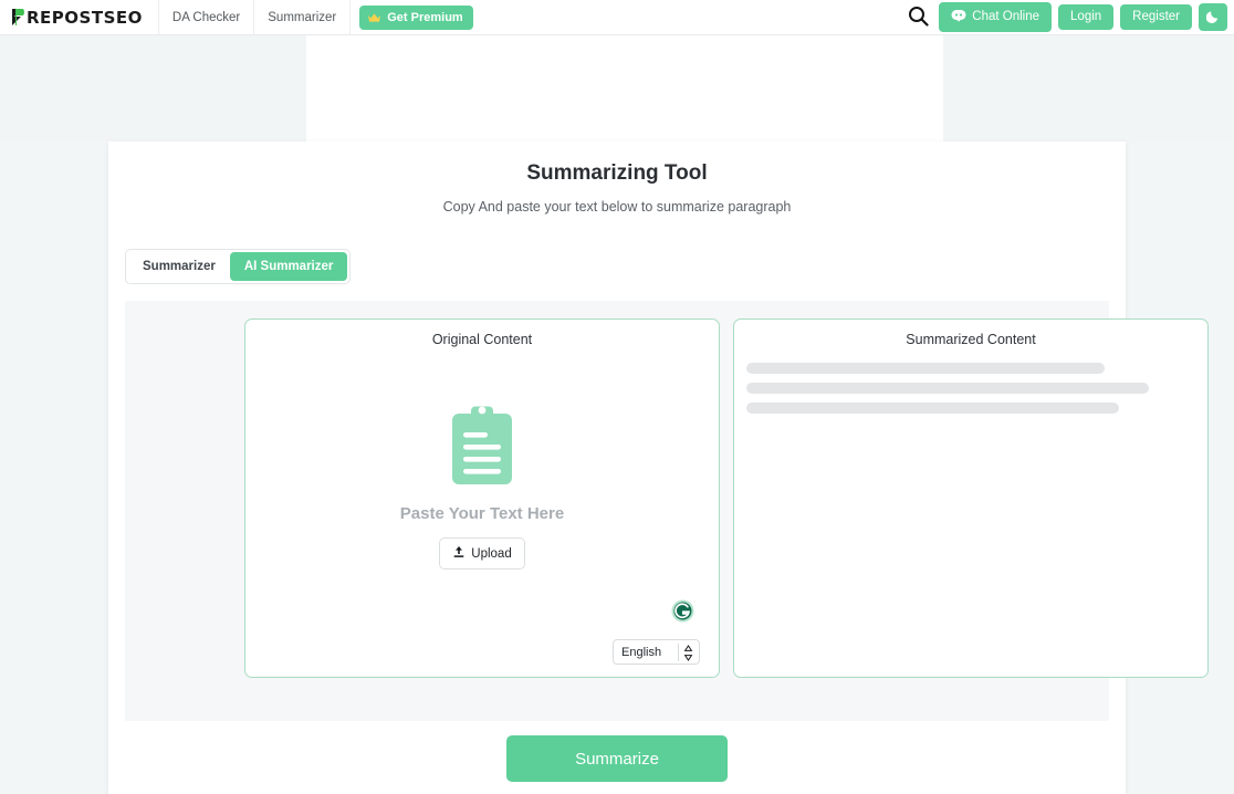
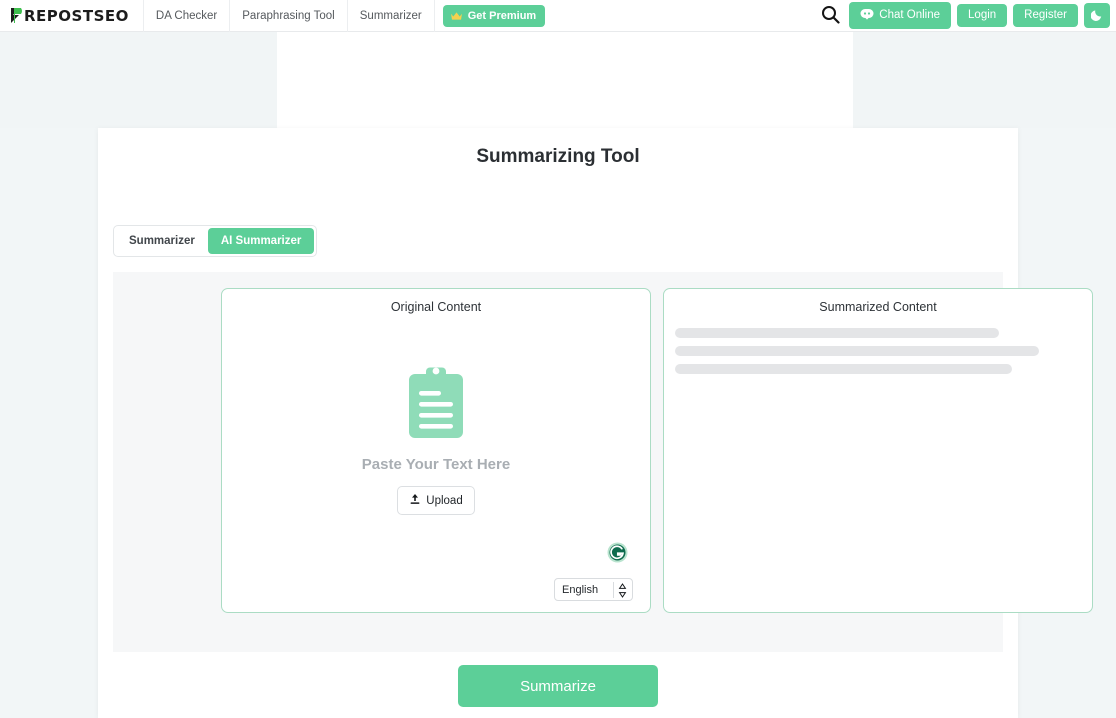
  REPOSTSEO
  DA Checker
+ Paraphrasing Tool
  Summarizer
  Get Premium
  Chat Online
  Login
  Register
  Summarizing Tool
- Copy And paste your text below to summarize paragraph
  Summarizer
  AI Summarizer
  Original Content
  Paste Your Text Here
  Upload
  English
  Summarized Content
  Summarize
